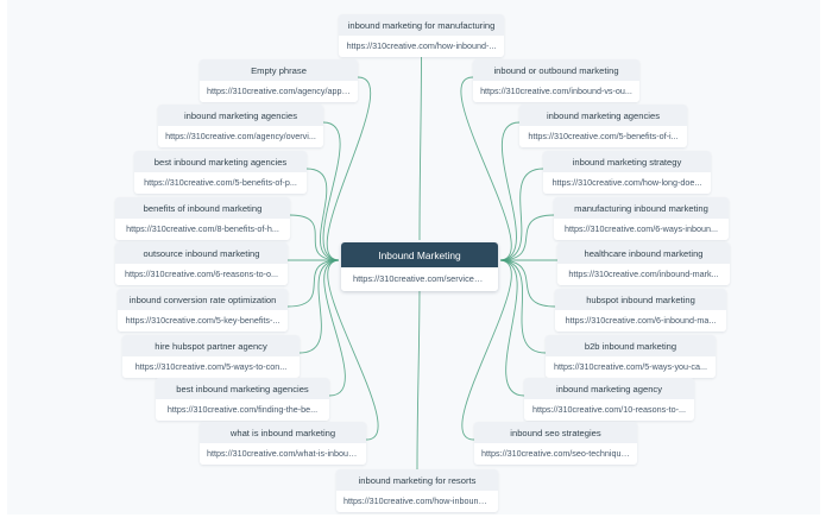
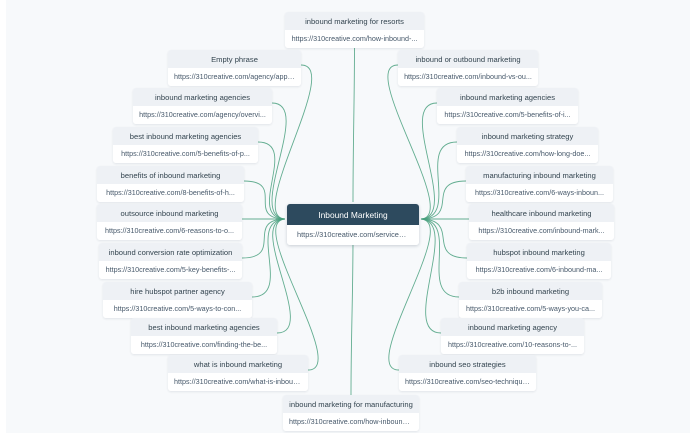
  Inbound Marketing
  https://310creative.com/services/inbo
- inbound marketing for manufacturing
+ inbound marketing for resorts
  https://310creative.com/how-inbound-...
  Empty phrase
  https://310creative.com/agency/appro...
  inbound marketing agencies
  https://310creative.com/agency/overvi...
  best inbound marketing agencies
  https://310creative.com/5-benefits-of-p...
  benefits of inbound marketing
  https://310creative.com/8-benefits-of-h...
  outsource inbound marketing
  https://310creative.com/6-reasons-to-o...
  inbound conversion rate optimization
  https://310creative.com/5-key-benefits-...
  hire hubspot partner agency
  https://310creative.com/5-ways-to-con...
  best inbound marketing agencies
  https://310creative.com/finding-the-be...
  what is inbound marketing
  https://310creative.com/what-is-inboun...
- inbound marketing for resorts
+ inbound marketing for manufacturing
  https://310creative.com/how-inbound-...
  inbound or outbound marketing
  https://310creative.com/inbound-vs-ou...
  inbound marketing agencies
  https://310creative.com/5-benefits-of-i...
  inbound marketing strategy
  https://310creative.com/how-long-doe...
  manufacturing inbound marketing
  https://310creative.com/6-ways-inboun...
  healthcare inbound marketing
  https://310creative.com/inbound-mark...
  hubspot inbound marketing
  https://310creative.com/6-inbound-ma...
  b2b inbound marketing
  https://310creative.com/5-ways-you-ca...
  inbound marketing agency
  https://310creative.com/10-reasons-to-...
  inbound seo strategies
  https://310creative.com/seo-technique...
